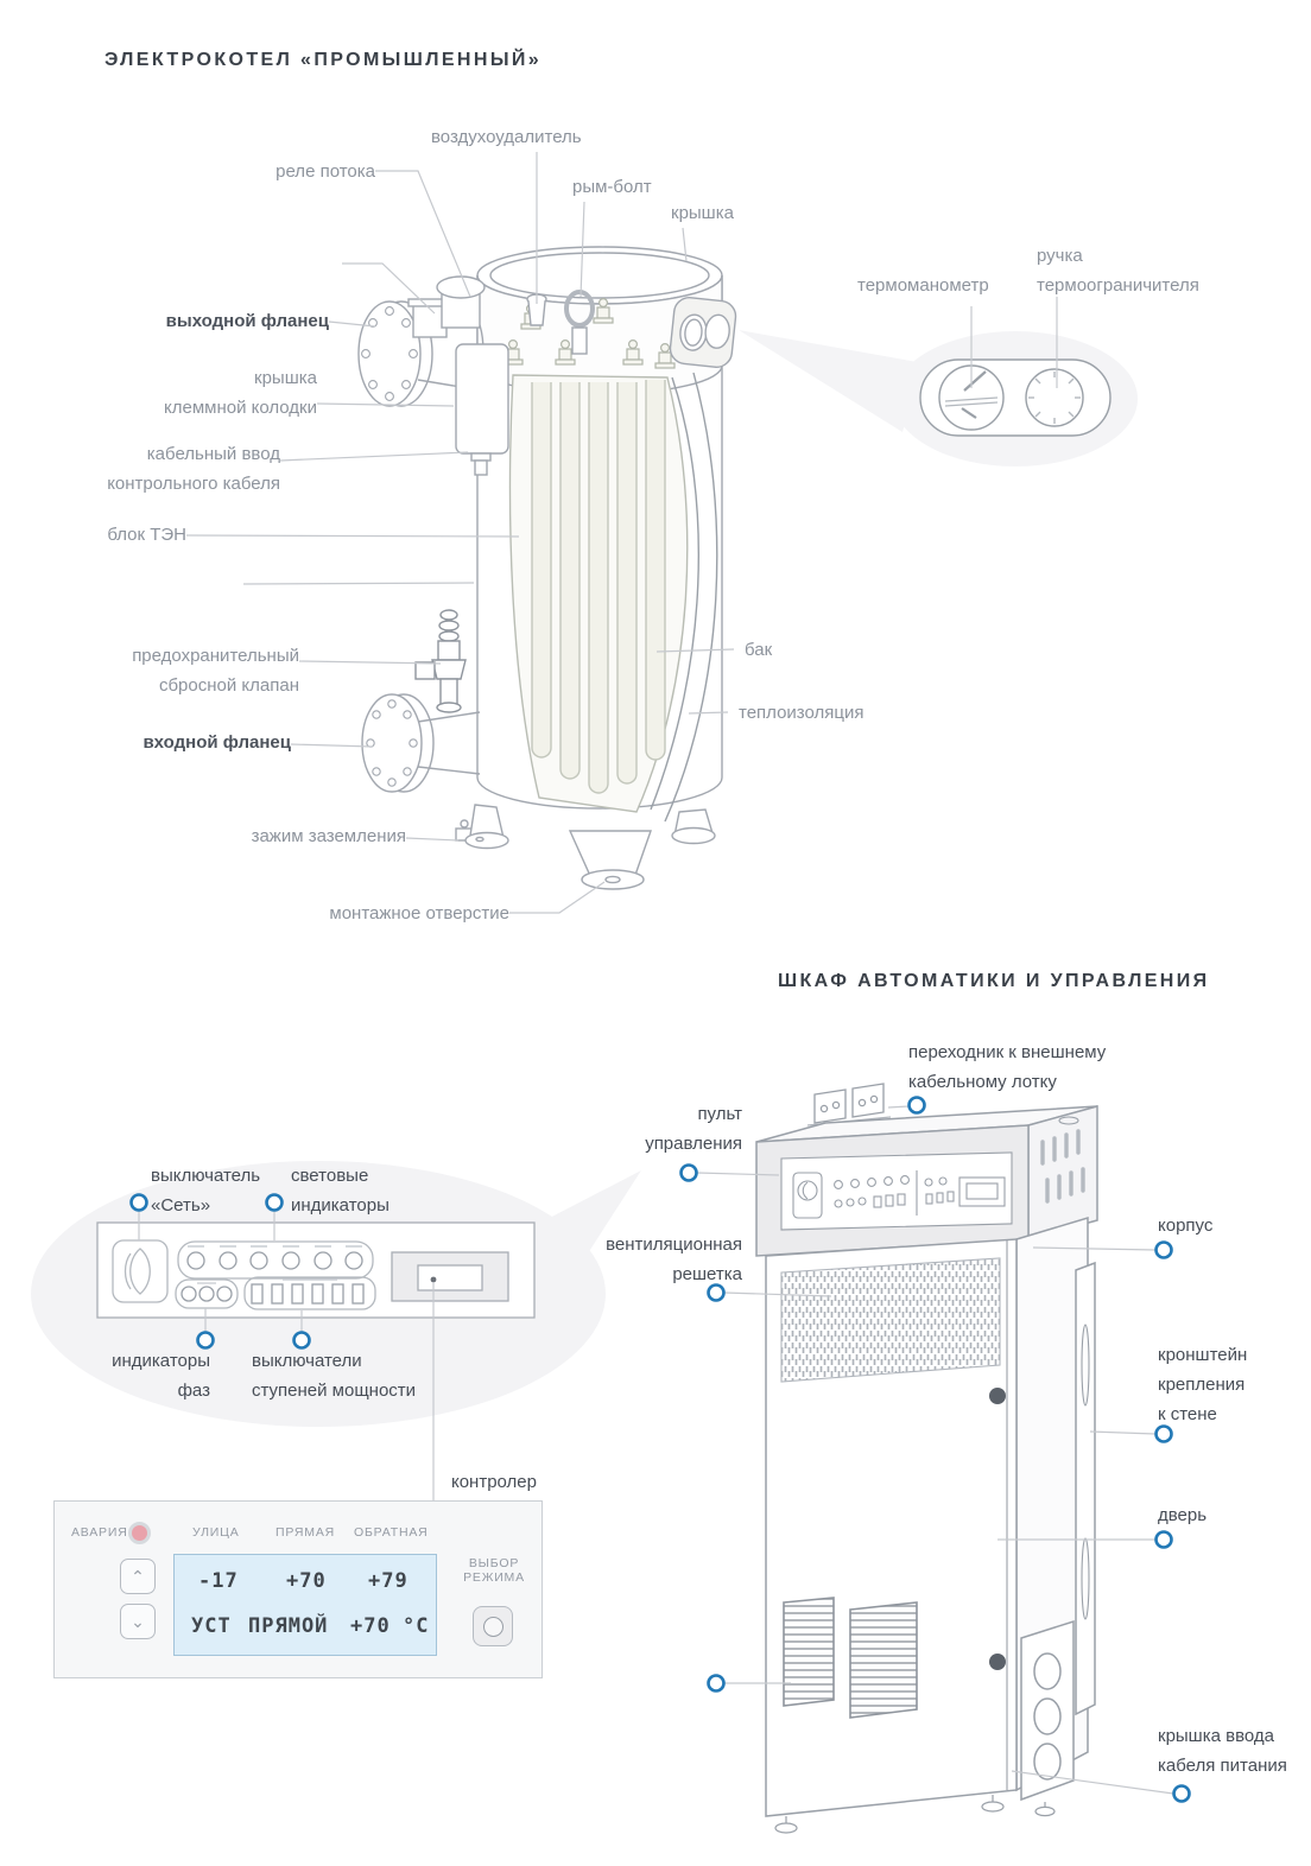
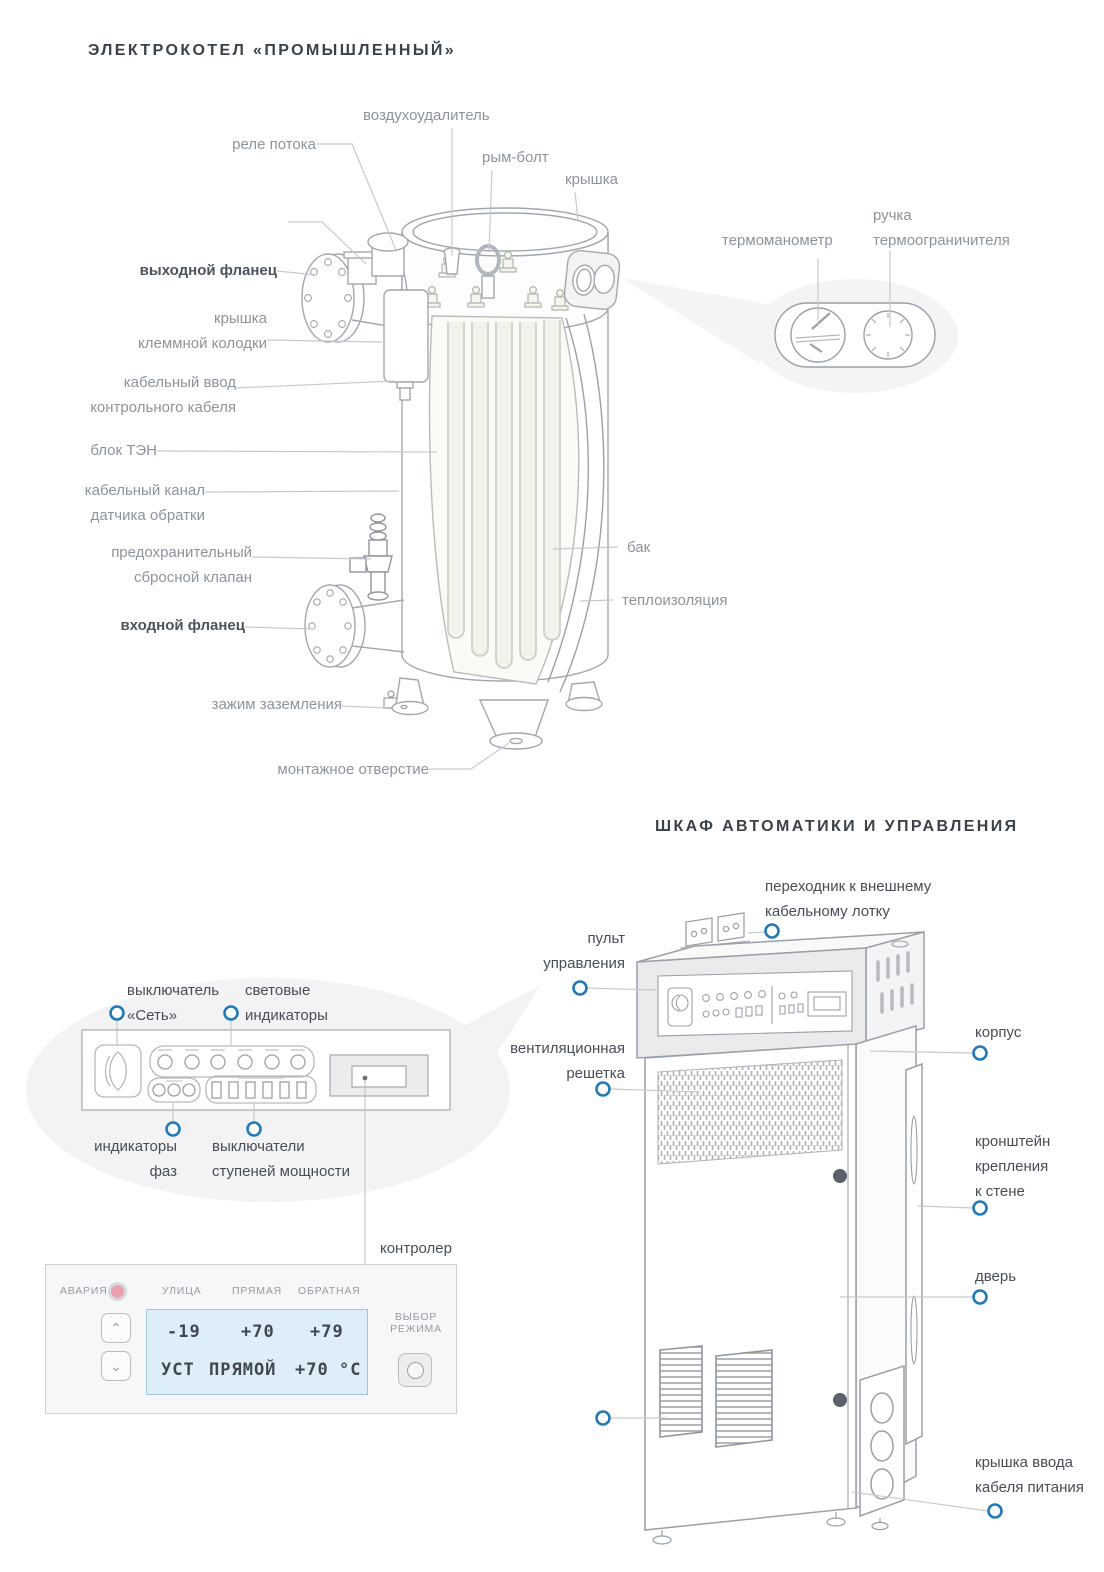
  ЭЛЕКТРОКОТЕЛ «ПРОМЫШЛЕННЫЙ»
  ШКАФ АВТОМАТИКИ И УПРАВЛЕНИЯ
  воздухоудалитель
  реле потока
  рым-болт
  крышка
  выходной фланец
  крышка
  клеммной колодки
  кабельный ввод
  контрольного кабеля
  блок ТЭН
+ кабельный канал
+ датчика обратки
  предохранительный
  сбросной клапан
  входной фланец
  зажим заземления
  монтажное отверстие
  бак
  теплоизоляция
  термоманометр
  ручка
  термоограничителя
  переходник к внешнему
  кабельному лотку
  пульт
  управления
  вентиляционная
  решетка
  корпус
  кронштейн
  крепления
  к стене
  дверь
  крышка ввода
  кабеля питания
  выключатель
  «Сеть»
  световые
  индикаторы
  индикаторы
  фаз
  выключатели
  ступеней мощности
  контролер
  АВАРИЯ
  УЛИЦА
  ПРЯМАЯ
  ОБРАТНАЯ
  ⌃
  ⌄
- -17
+ -19
  +70
  +79
  УСТ
  ПРЯМОЙ
  +70
  °С
  ВЫБОР
  РЕЖИМА
